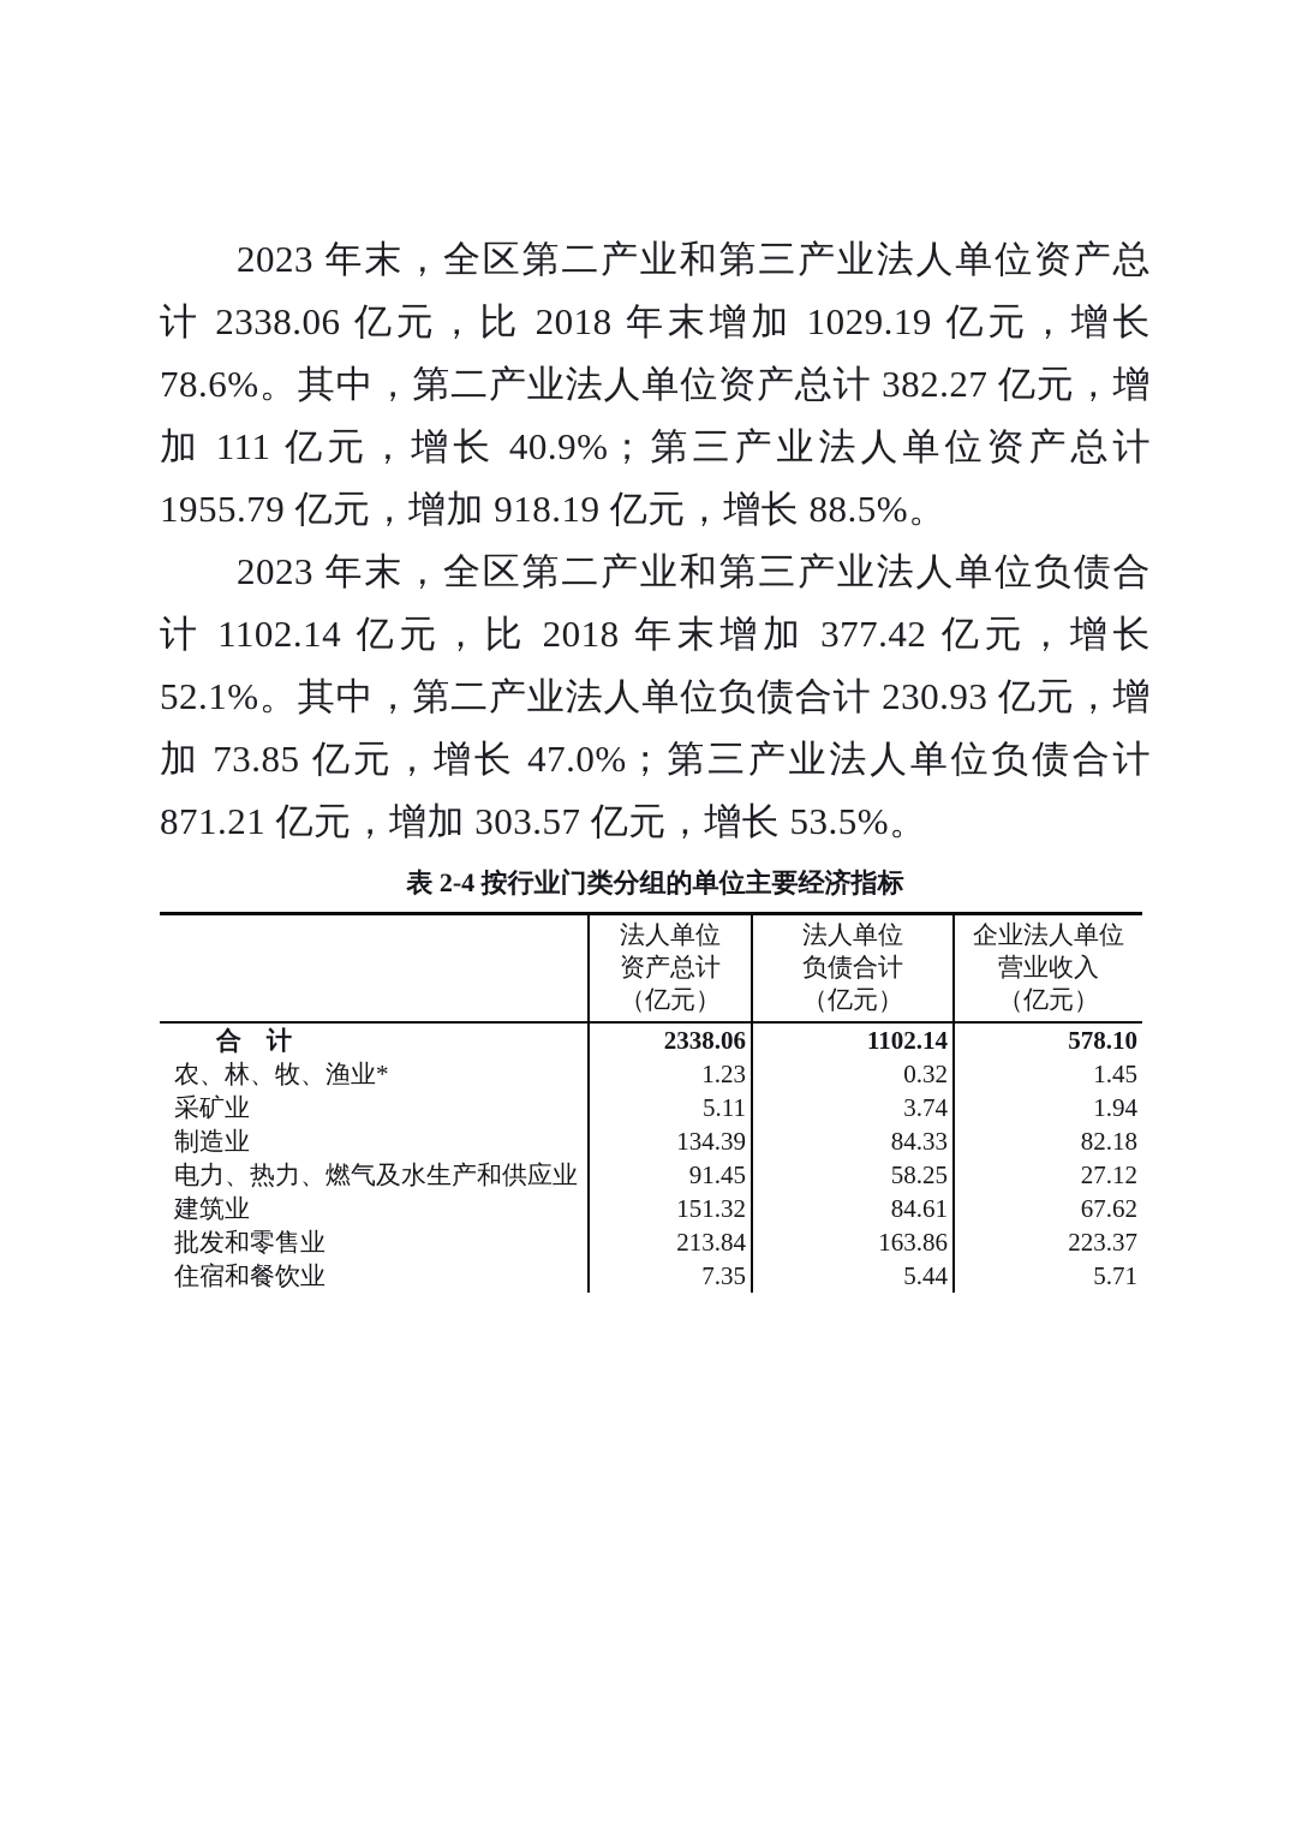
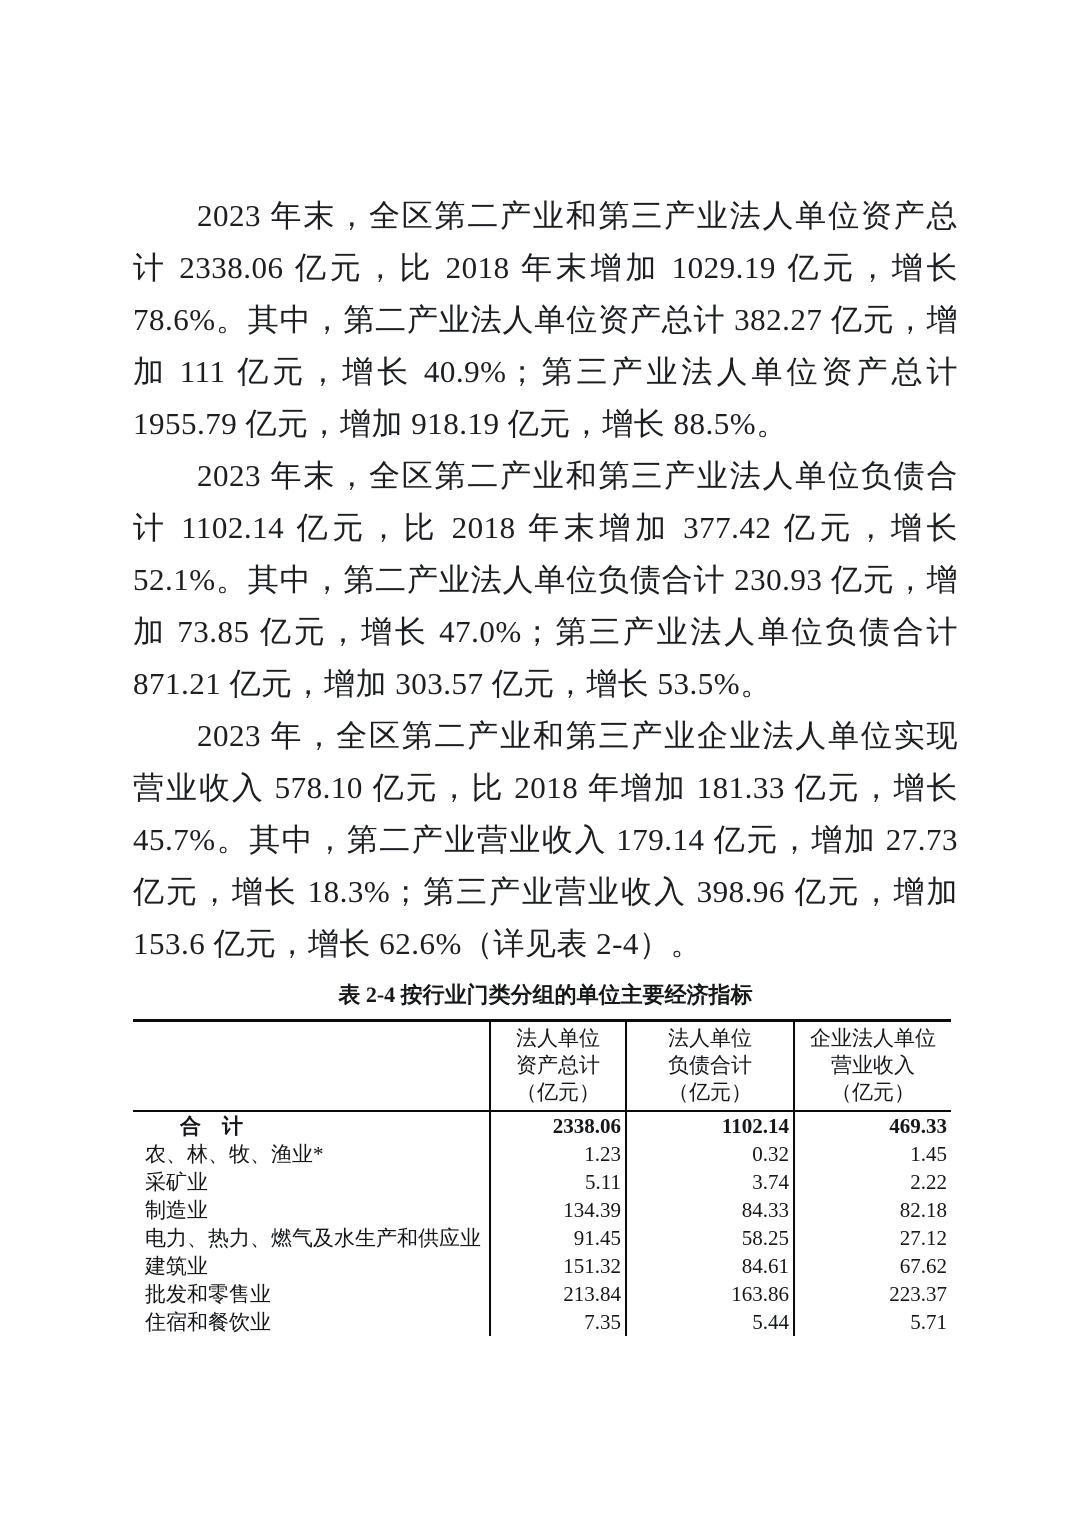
  2023 年末，全区第二产业和第三产业法人单位资产总计 2338.06 亿元，比 2018 年末增加 1029.19 亿元，增长 78.6%。其中，第二产业法人单位资产总计 382.27 亿元，增加 111 亿元，增长 40.9%；第三产业法人单位资产总计 1955.79 亿元，增加 918.19 亿元，增长 88.5%。
  2023 年末，全区第二产业和第三产业法人单位负债合计 1102.14 亿元，比 2018 年末增加 377.42 亿元，增长 52.1%。其中，第二产业法人单位负债合计 230.93 亿元，增加 73.85 亿元，增长 47.0%；第三产业法人单位负债合计 871.21 亿元，增加 303.57 亿元，增长 53.5%。
+ 2023 年，全区第二产业和第三产业企业法人单位实现营业收入 578.10 亿元，比 2018 年增加 181.33 亿元，增长 45.7%。其中，第二产业营业收入 179.14 亿元，增加 27.73 亿元，增长 18.3%；第三产业营业收入 398.96 亿元，增加 153.6 亿元，增长 62.6%（详见表 2-4）。
  表 2-4 按行业门类分组的单位主要经济指标
  	法人单位 资产总计 （亿元）	法人单位 负债合计 （亿元）	企业法人单位 营业收入 （亿元）
- 合 计	2338.06	1102.14	578.10
+ 合 计	2338.06	1102.14	469.33
  农、林、牧、渔业*	1.23	0.32	1.45
- 采矿业	5.11	3.74	1.94
+ 采矿业	5.11	3.74	2.22
  制造业	134.39	84.33	82.18
  电力、热力、燃气及水生产和供应业	91.45	58.25	27.12
  建筑业	151.32	84.61	67.62
  批发和零售业	213.84	163.86	223.37
  住宿和餐饮业	7.35	5.44	5.71
